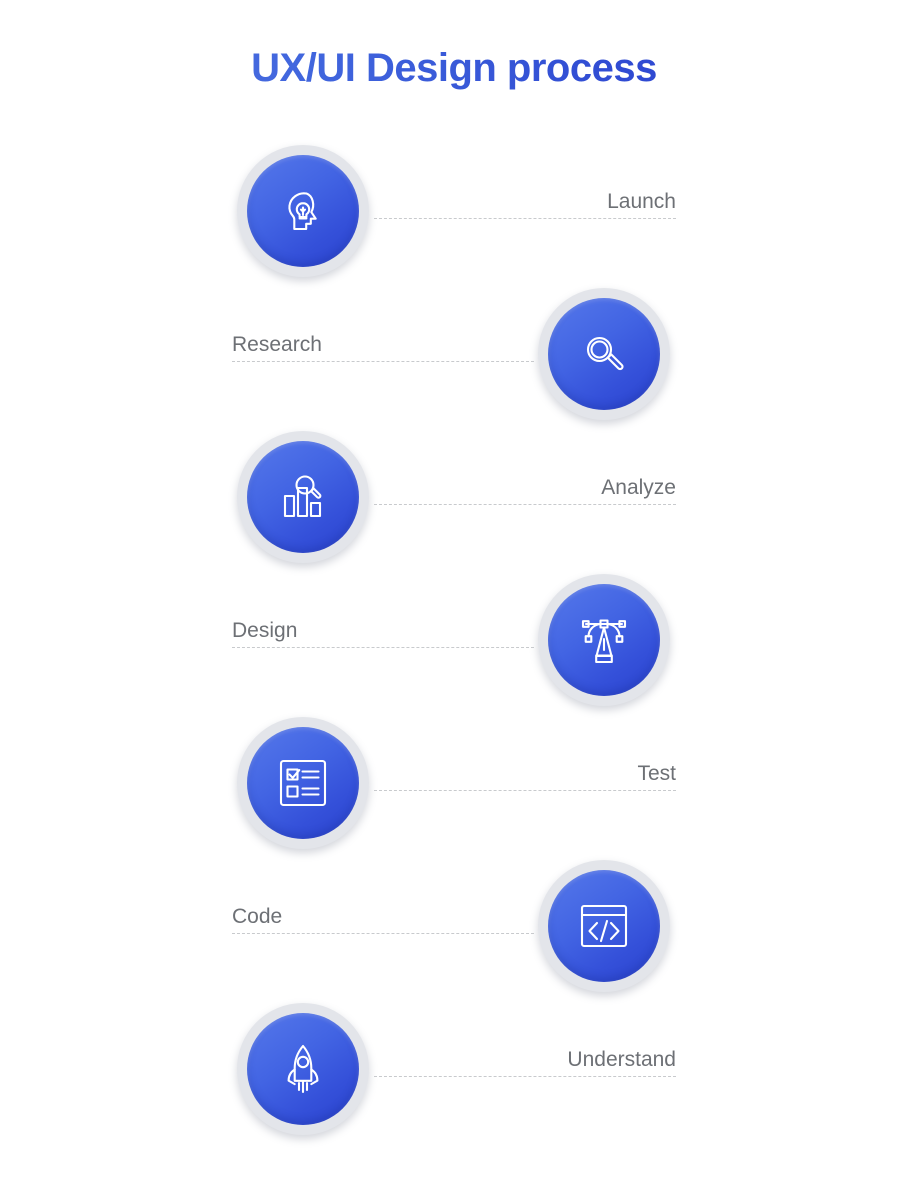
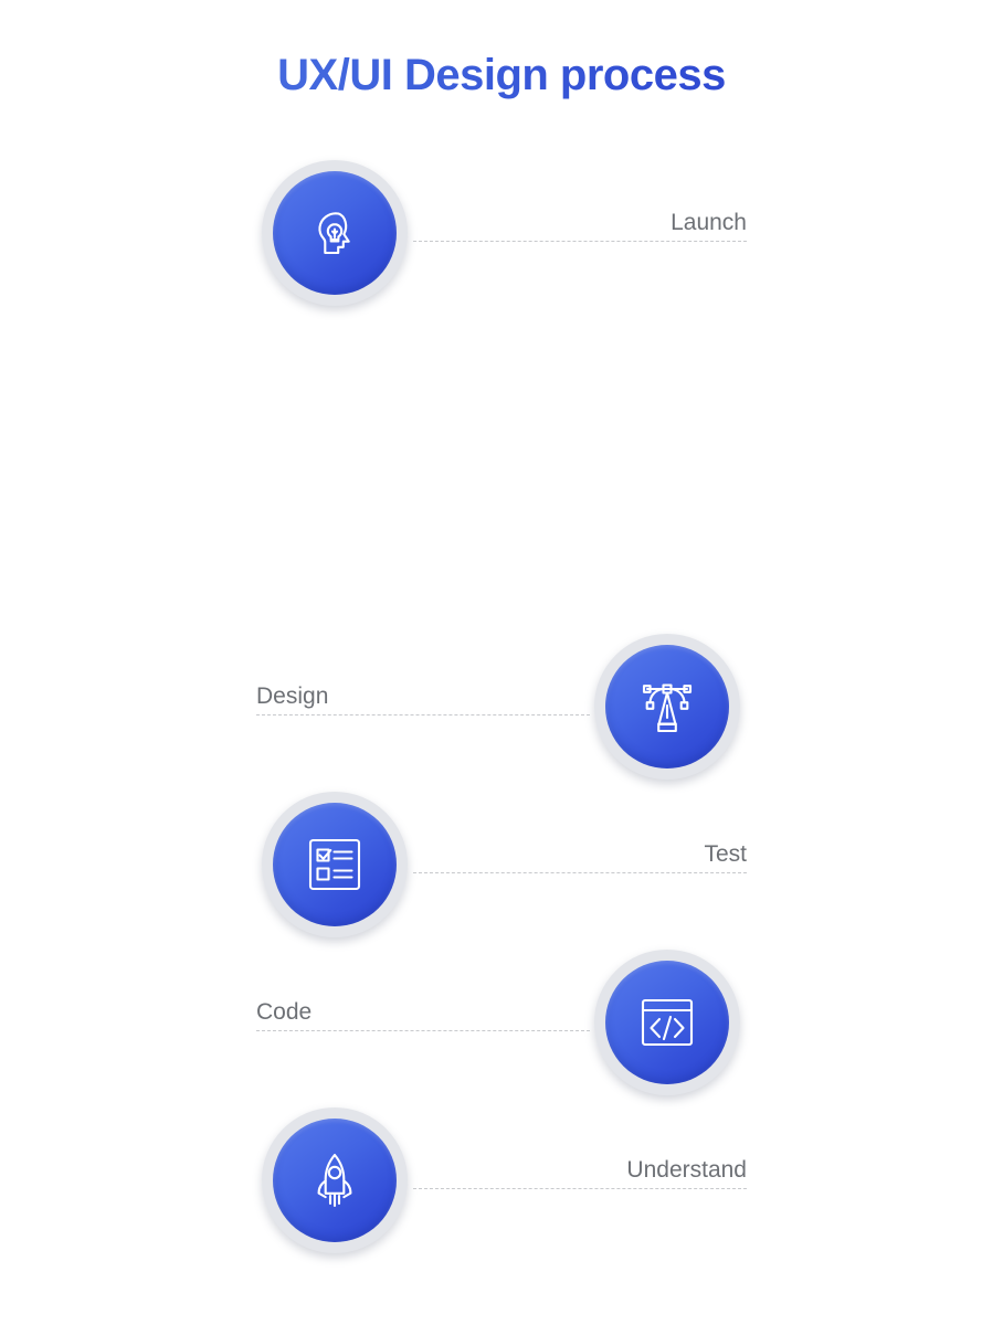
  UX/UI Design process
  Launch
- Research
- Analyze
  Design
  Test
  Code
  Understand
